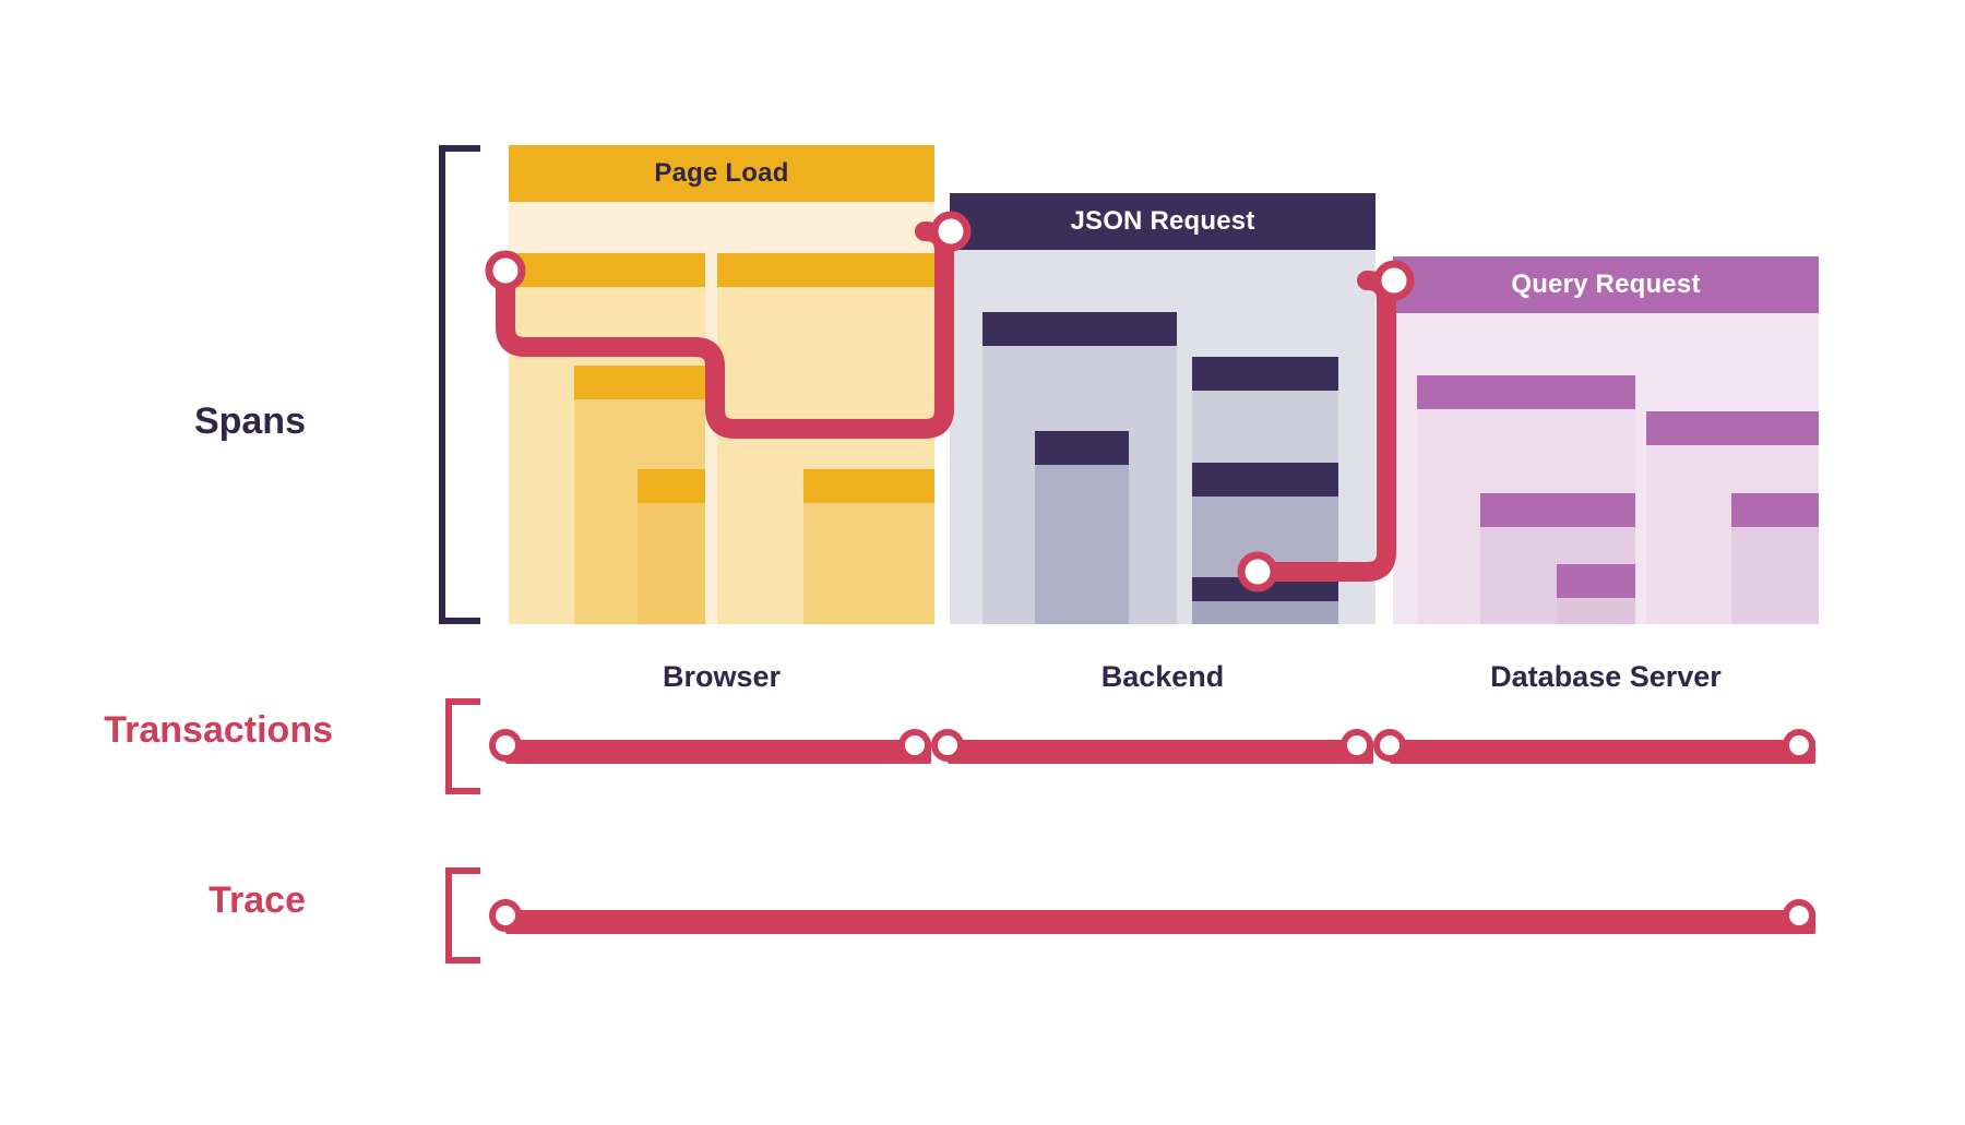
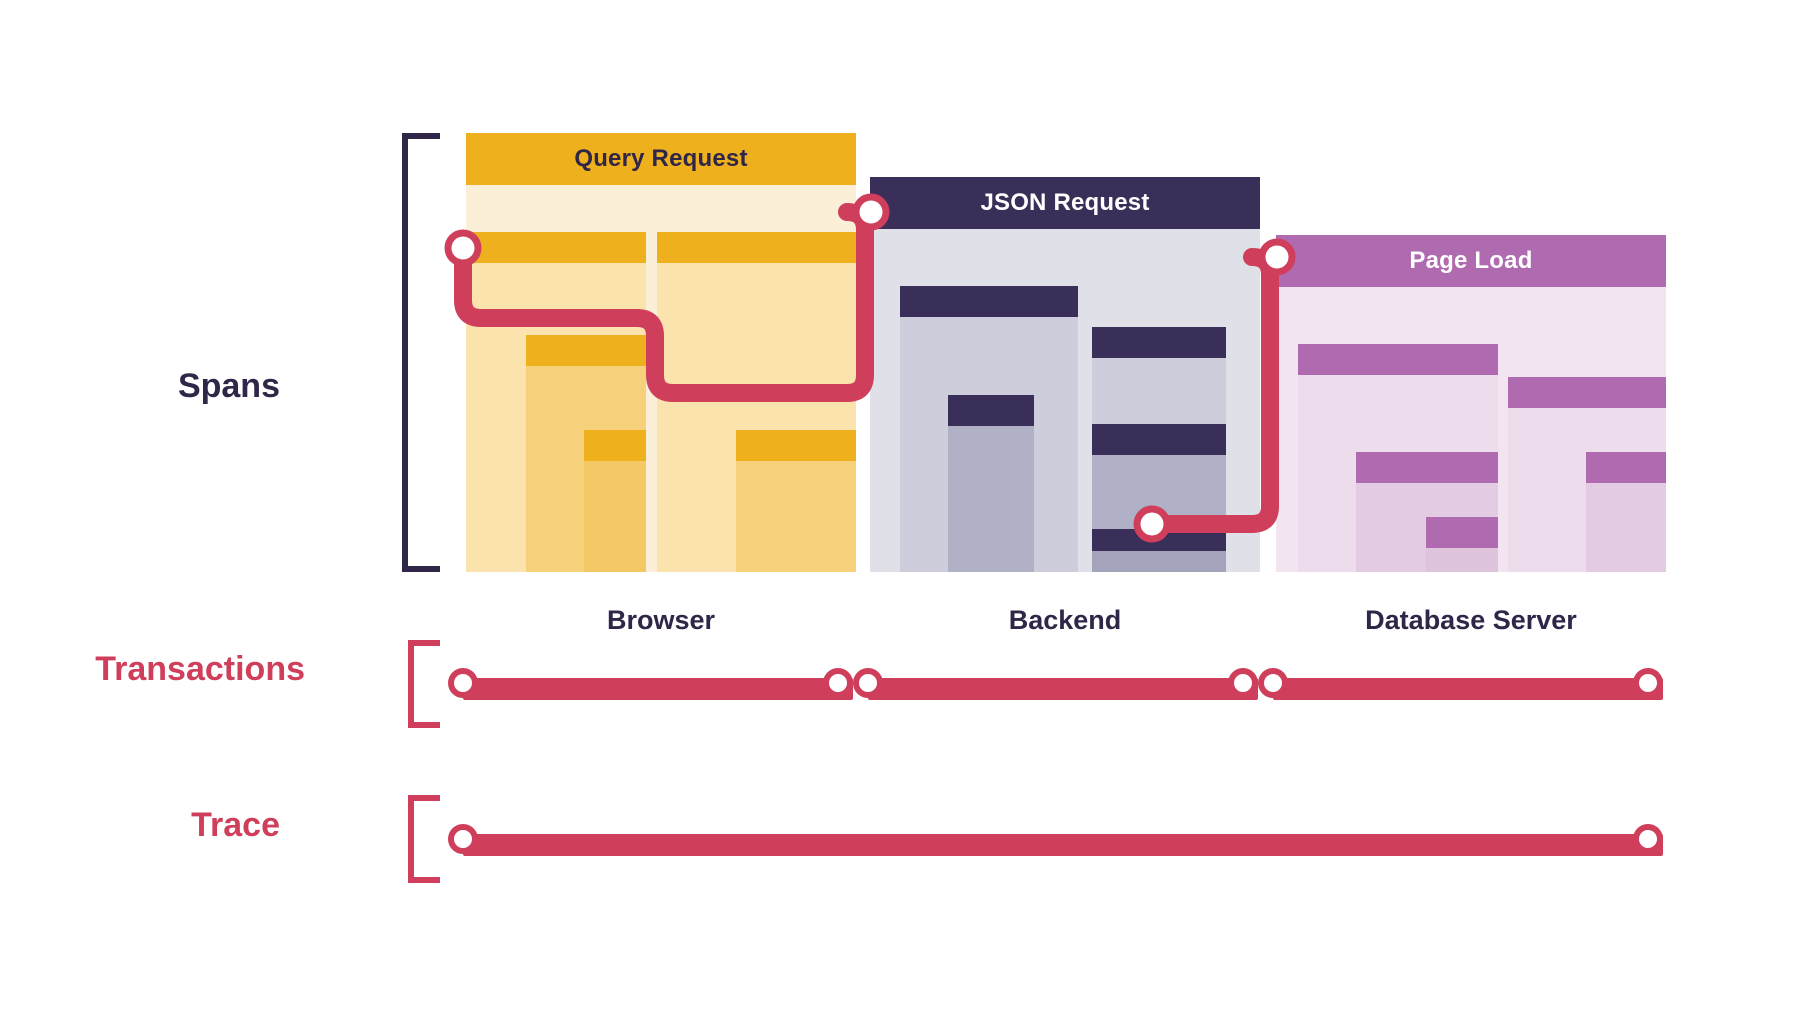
  Spans
  Transactions
  Trace
- Page Load
+ Query Request
  JSON Request
- Query Request
+ Page Load
  Browser
  Backend
  Database Server
